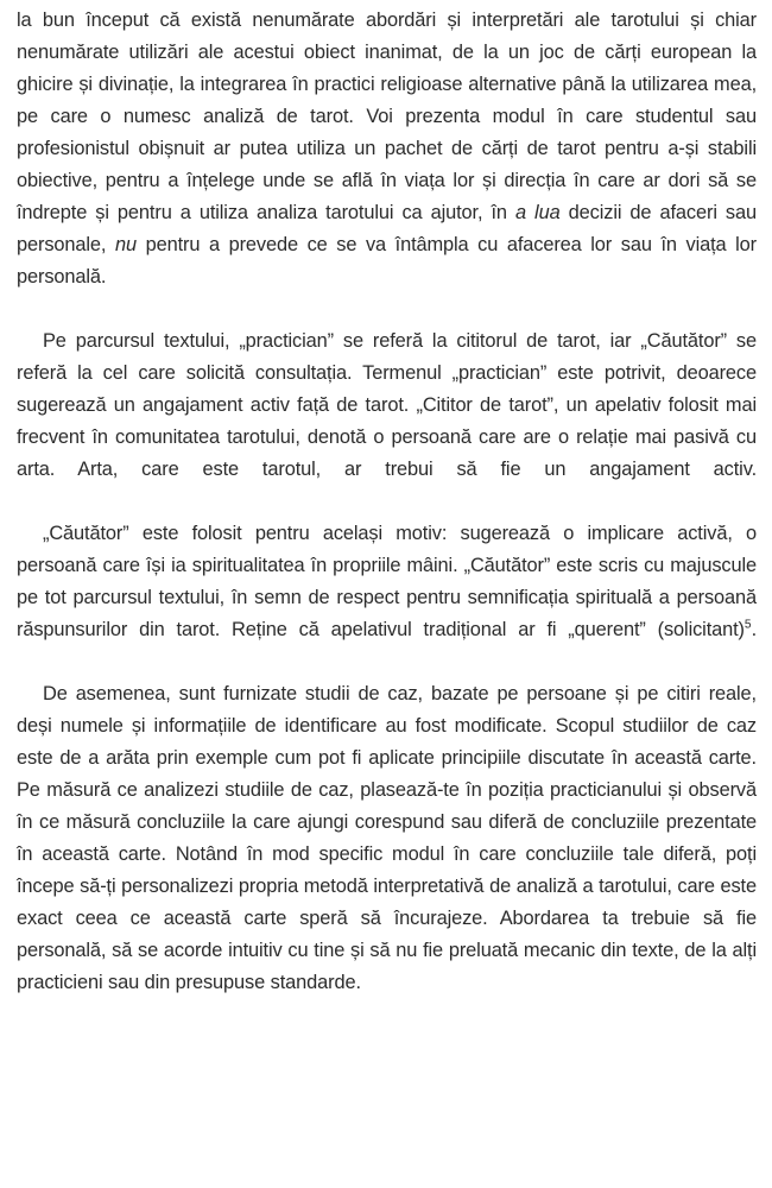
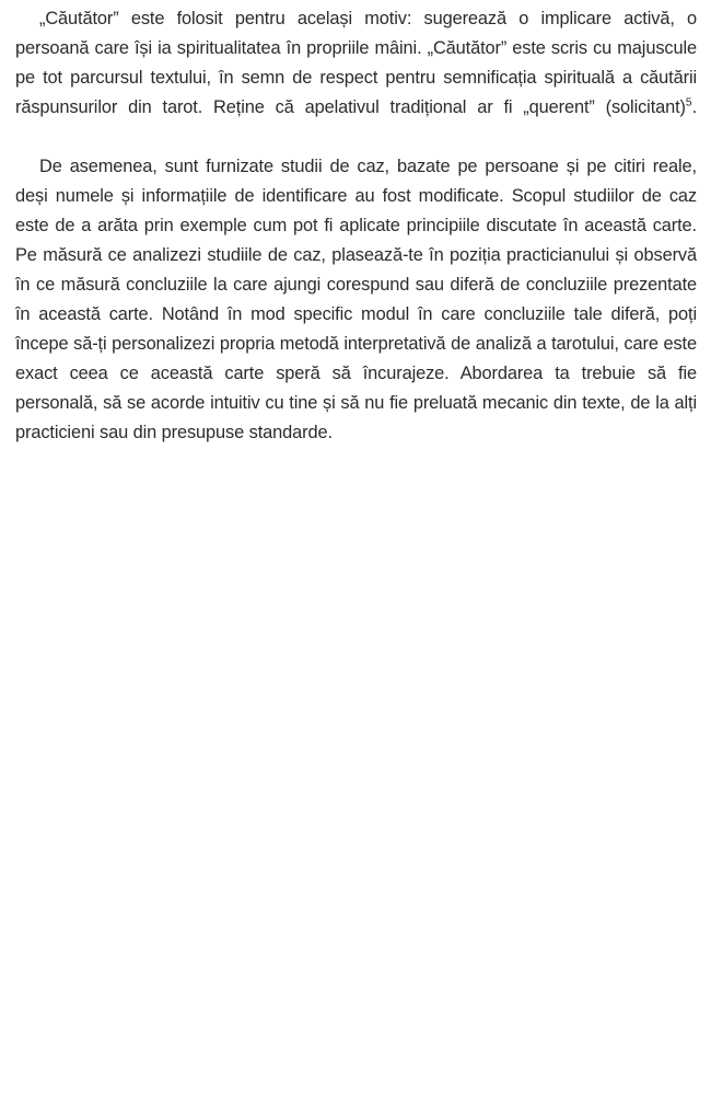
- la bun început că există nenumărate abordări și interpretări ale tarotului și chiar nenumărate utilizări ale acestui obiect inanimat, de la un joc de cărți european la ghicire și divinație, la integrarea în practici religioase alter­native până la utilizarea mea, pe care o numesc analiză de tarot. Voi prezenta modul în care studentul sau profesionistul obișnuit ar putea utiliza un pachet de cărți de tarot pentru a-și stabili obiective, pentru a înțelege unde se află în viața lor și direcția în care ar dori să se îndrepte și pentru a utiliza analiza tarotului ca ajutor, în a lua decizii de afaceri sau personale, nu pentru a prevede ce se va întâmpla cu afacerea lor sau în viața lor personală.
- Pe parcursul textului, „practician” se referă la cititorul de tarot, iar „Căutător” se referă la cel care solicită consultația. Termenul „practician” este potrivit, deoarece sugerează un angajament activ față de tarot. „Cititor de tarot”, un apelativ folosit mai frecvent în comunitatea tarotului, denotă o persoană care are o relație mai pasivă cu arta. Arta, care este tarotul, ar trebui să fie un angajament activ.
- „Căutător” este folosit pentru același motiv: sugerează o implicare activă, o persoană care își ia spiritualitatea în propriile mâini. „Căutător” este scris cu majuscule pe tot parcursul textului, în semn de respect pentru semnificația spirituală a persoană răspunsurilor din tarot. Reține că apelativul tradițional ar fi „querent” (solicitant)5.
+ „Căutător” este folosit pentru același motiv: sugerează o implicare activă, o persoană care își ia spiritualitatea în propriile mâini. „Căutător” este scris cu majuscule pe tot parcursul textului, în semn de respect pentru semnificația spirituală a căutării răspunsurilor din tarot. Reține că apelativul tradițional ar fi „querent” (solicitant)5.
  De asemenea, sunt furnizate studii de caz, bazate pe persoane și pe citiri reale, deși numele și informațiile de identificare au fost modificate. Scopul studiilor de caz este de a arăta prin exemple cum pot fi aplicate principiile discutate în această carte. Pe măsură ce analizezi studiile de caz, plasează-te în poziția practicianului și observă în ce măsură concluziile la care ajungi corespund sau diferă de concluziile prezentate în această carte. Notând în mod specific modul în care concluziile tale diferă, poți începe să-ți personalizezi propria metodă interpretativă de analiză a tarotului, care este exact ceea ce această carte speră să încurajeze. Abordarea ta trebuie să fie personală, să se acorde intuitiv cu tine și să nu fie preluată mecanic din texte, de la alți practicieni sau din presupuse standarde.
